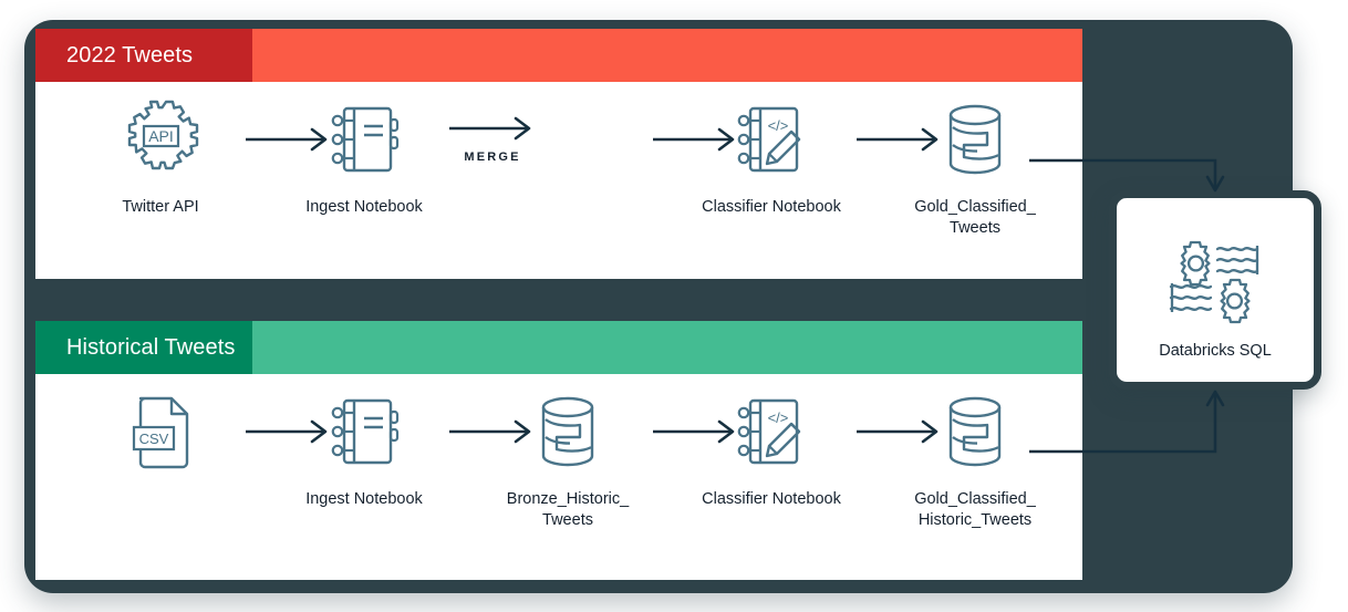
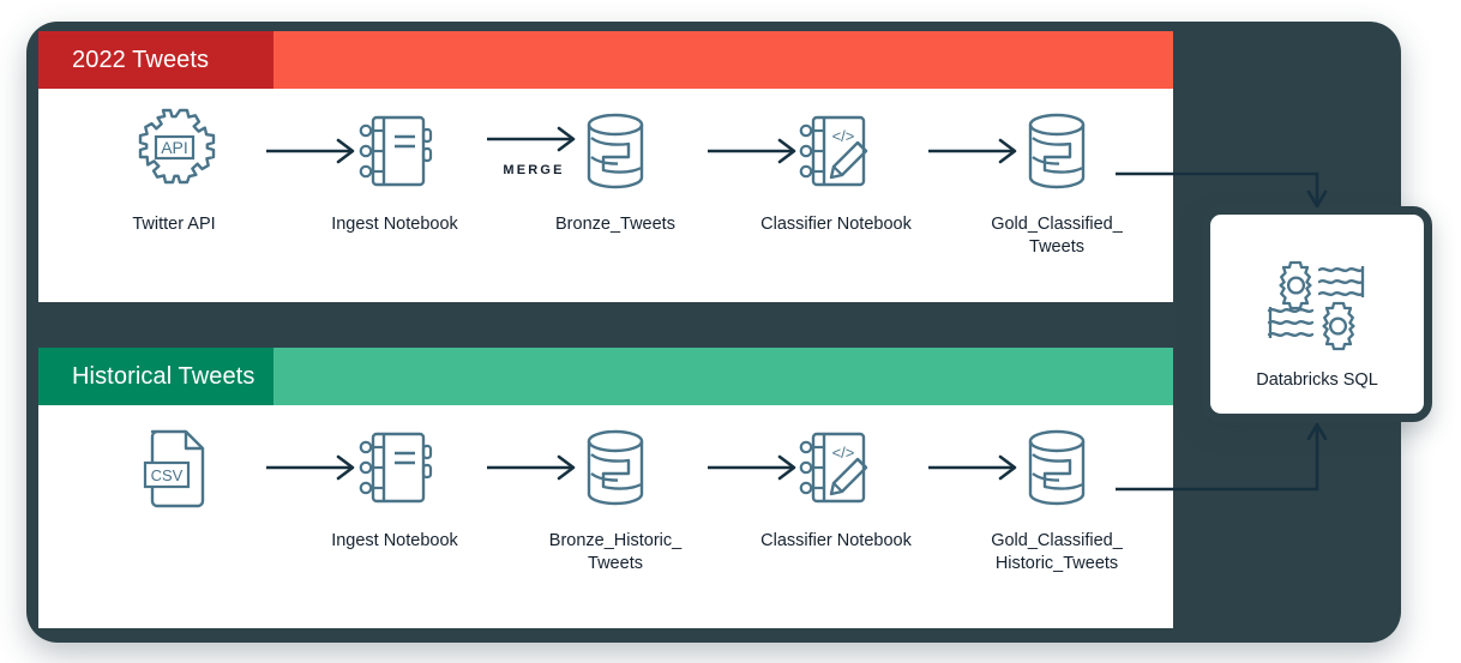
  2022 Tweets
  API
  Twitter API
  Ingest Notebook
  MERGE
+ Bronze_Tweets
  </>
  Classifier Notebook
  Gold_Classified_
  Tweets
  Historical Tweets
  CSV
  Ingest Notebook
  Bronze_Historic_
  Tweets
  </>
  Classifier Notebook
  Gold_Classified_
  Historic_Tweets
  Databricks SQL
